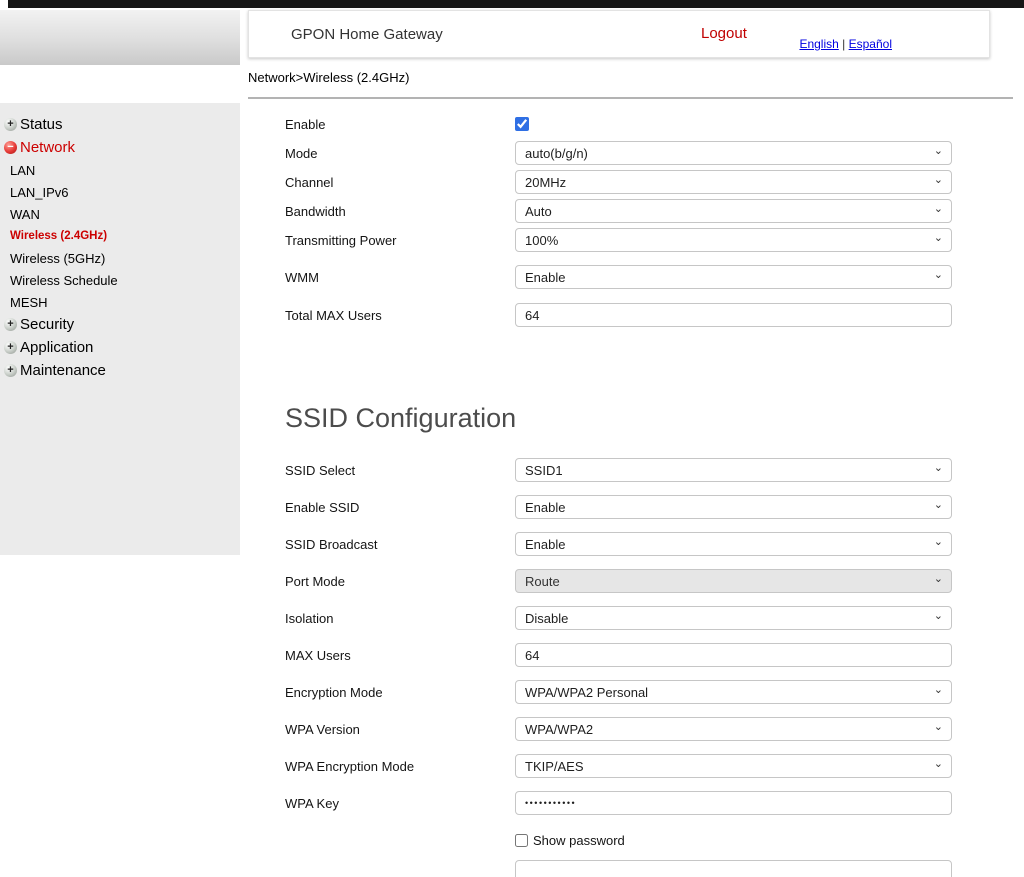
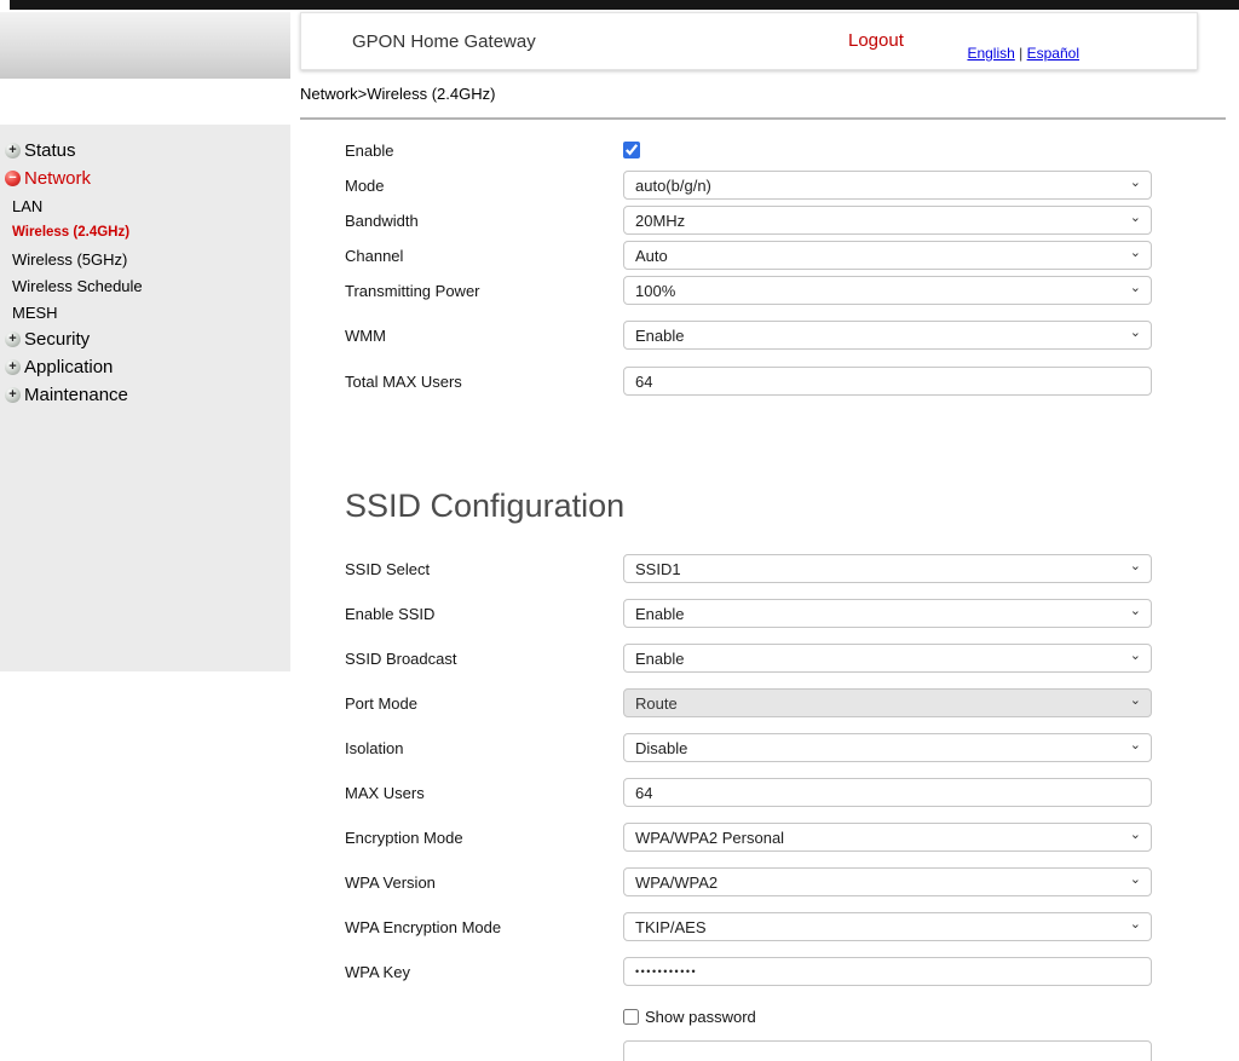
  GPON Home Gateway
  Logout
  English | Español
  Network>Wireless (2.4GHz)
  +
  Status
  −
  Network
  LAN
- LAN_IPv6
- WAN
  Wireless (2.4GHz)
  Wireless (5GHz)
  Wireless Schedule
  MESH
  +
  Security
  +
  Application
  +
  Maintenance
  Enable
  Mode
  auto(b/g/n)
  ⌄
- Channel
+ Bandwidth
  20MHz
  ⌄
- Bandwidth
+ Channel
  Auto
  ⌄
  Transmitting Power
  100%
  ⌄
  WMM
  Enable
  ⌄
  Total MAX Users
  64
  SSID Configuration
  SSID Select
  SSID1
  ⌄
  Enable SSID
  Enable
  ⌄
  SSID Broadcast
  Enable
  ⌄
  Port Mode
  Route
  ⌄
  Isolation
  Disable
  ⌄
  MAX Users
  64
  Encryption Mode
  WPA/WPA2 Personal
  ⌄
  WPA Version
  WPA/WPA2
  ⌄
  WPA Encryption Mode
  TKIP/AES
  ⌄
  WPA Key
  •••••••••••
  Show password
